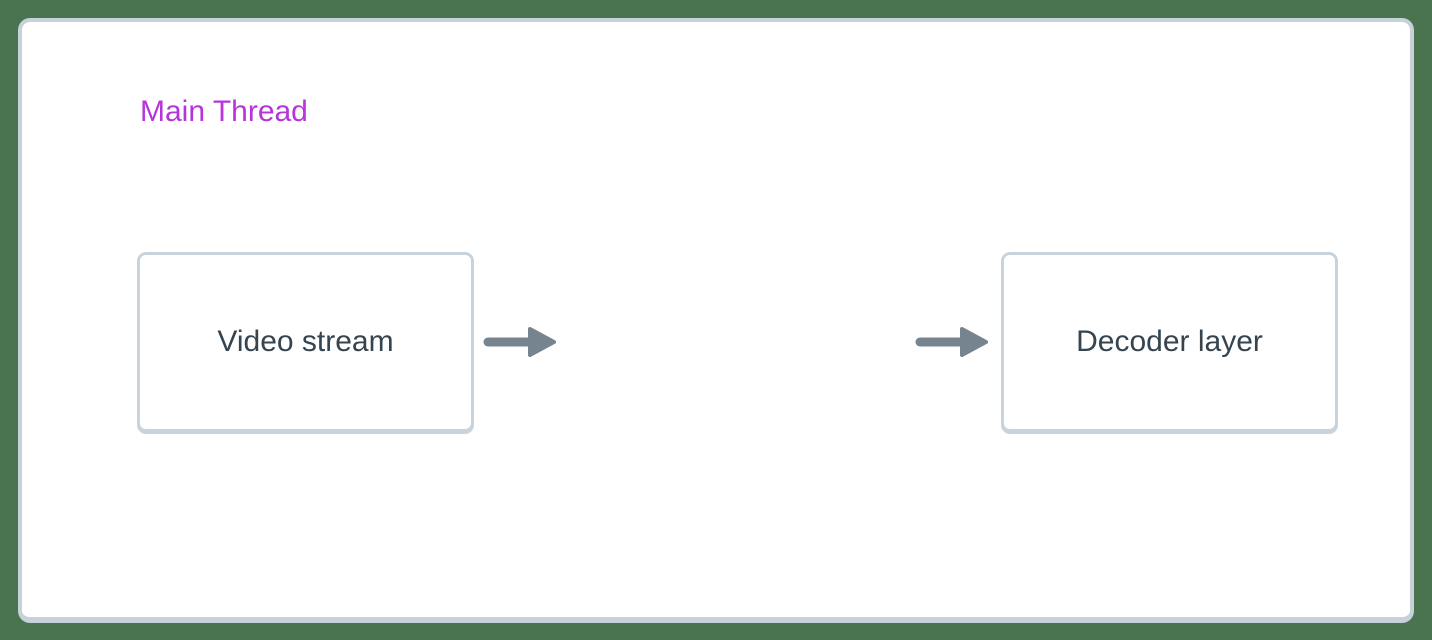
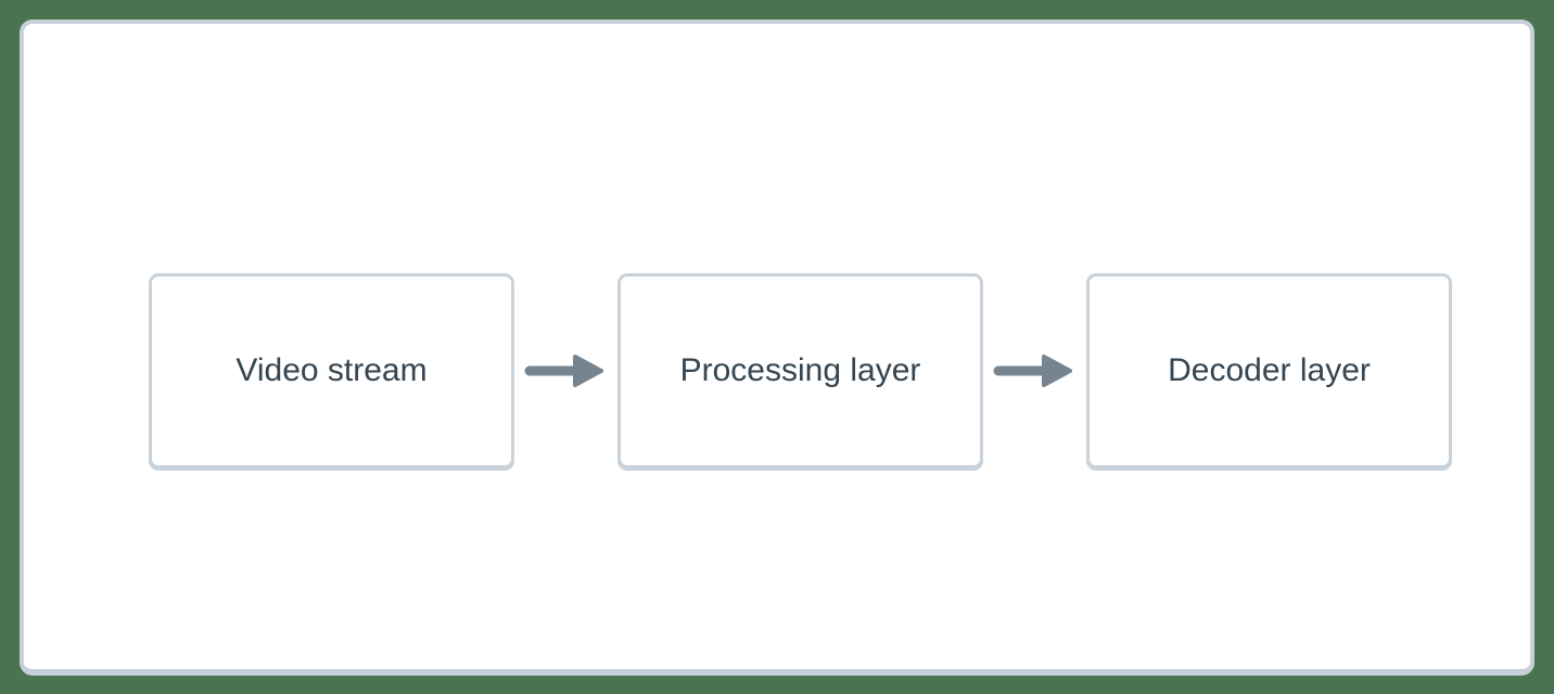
- Main Thread
  Video stream
+ Processing layer
  Decoder layer
